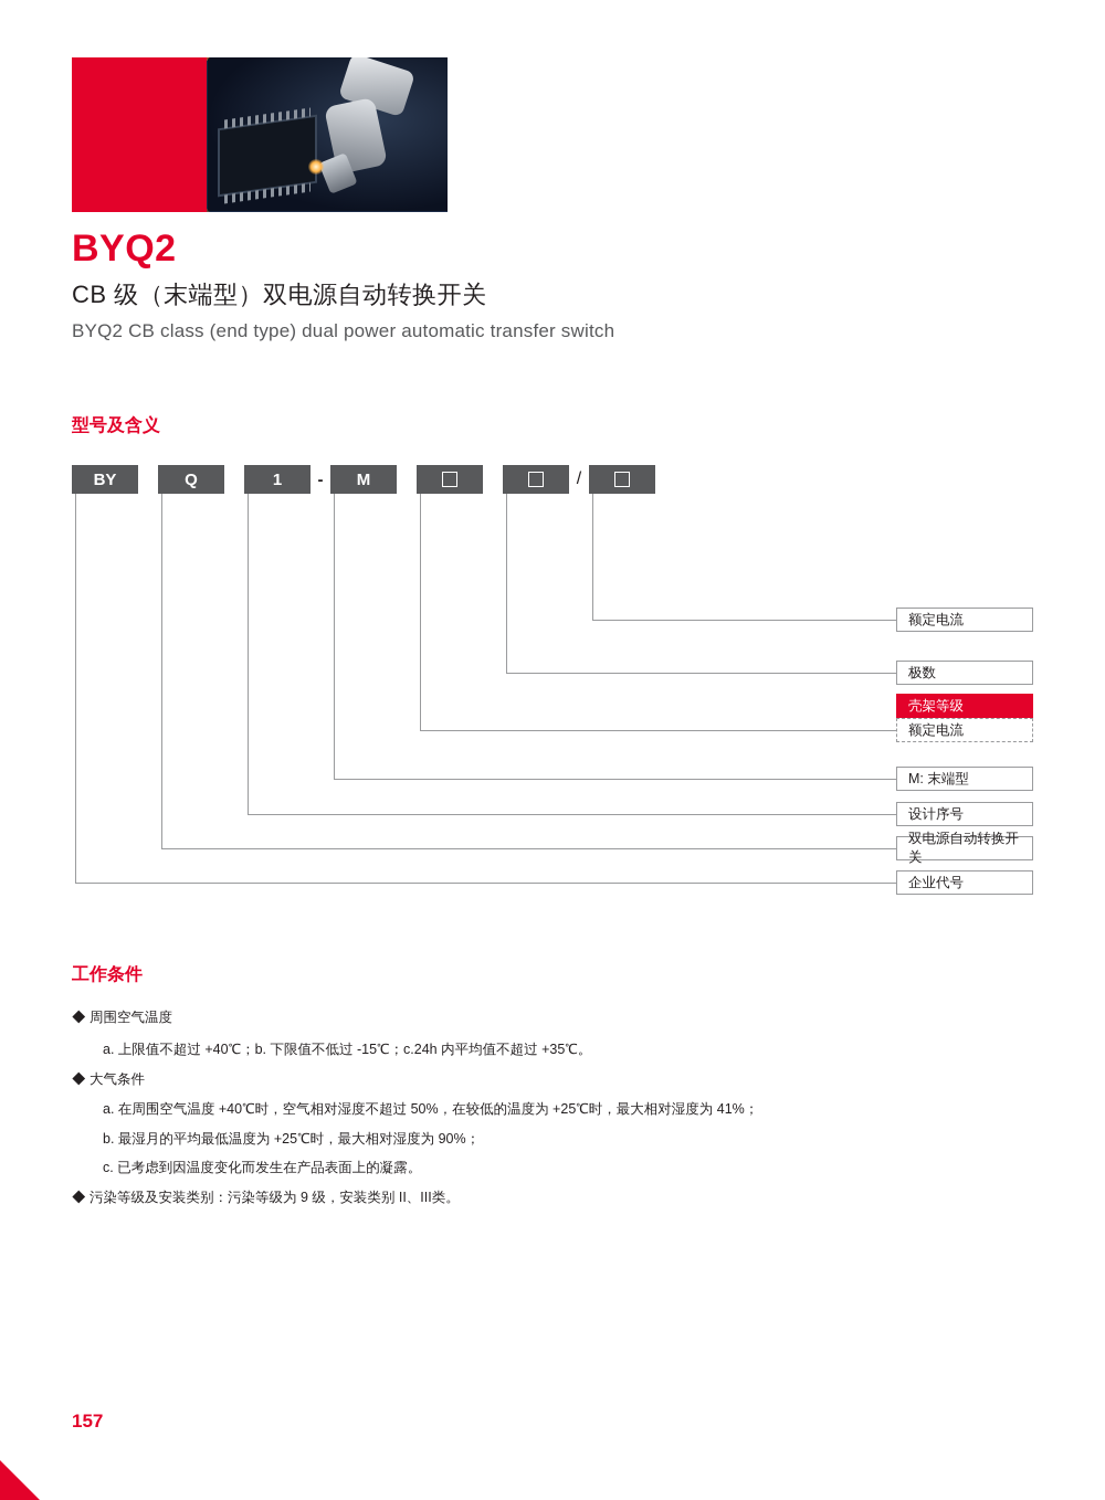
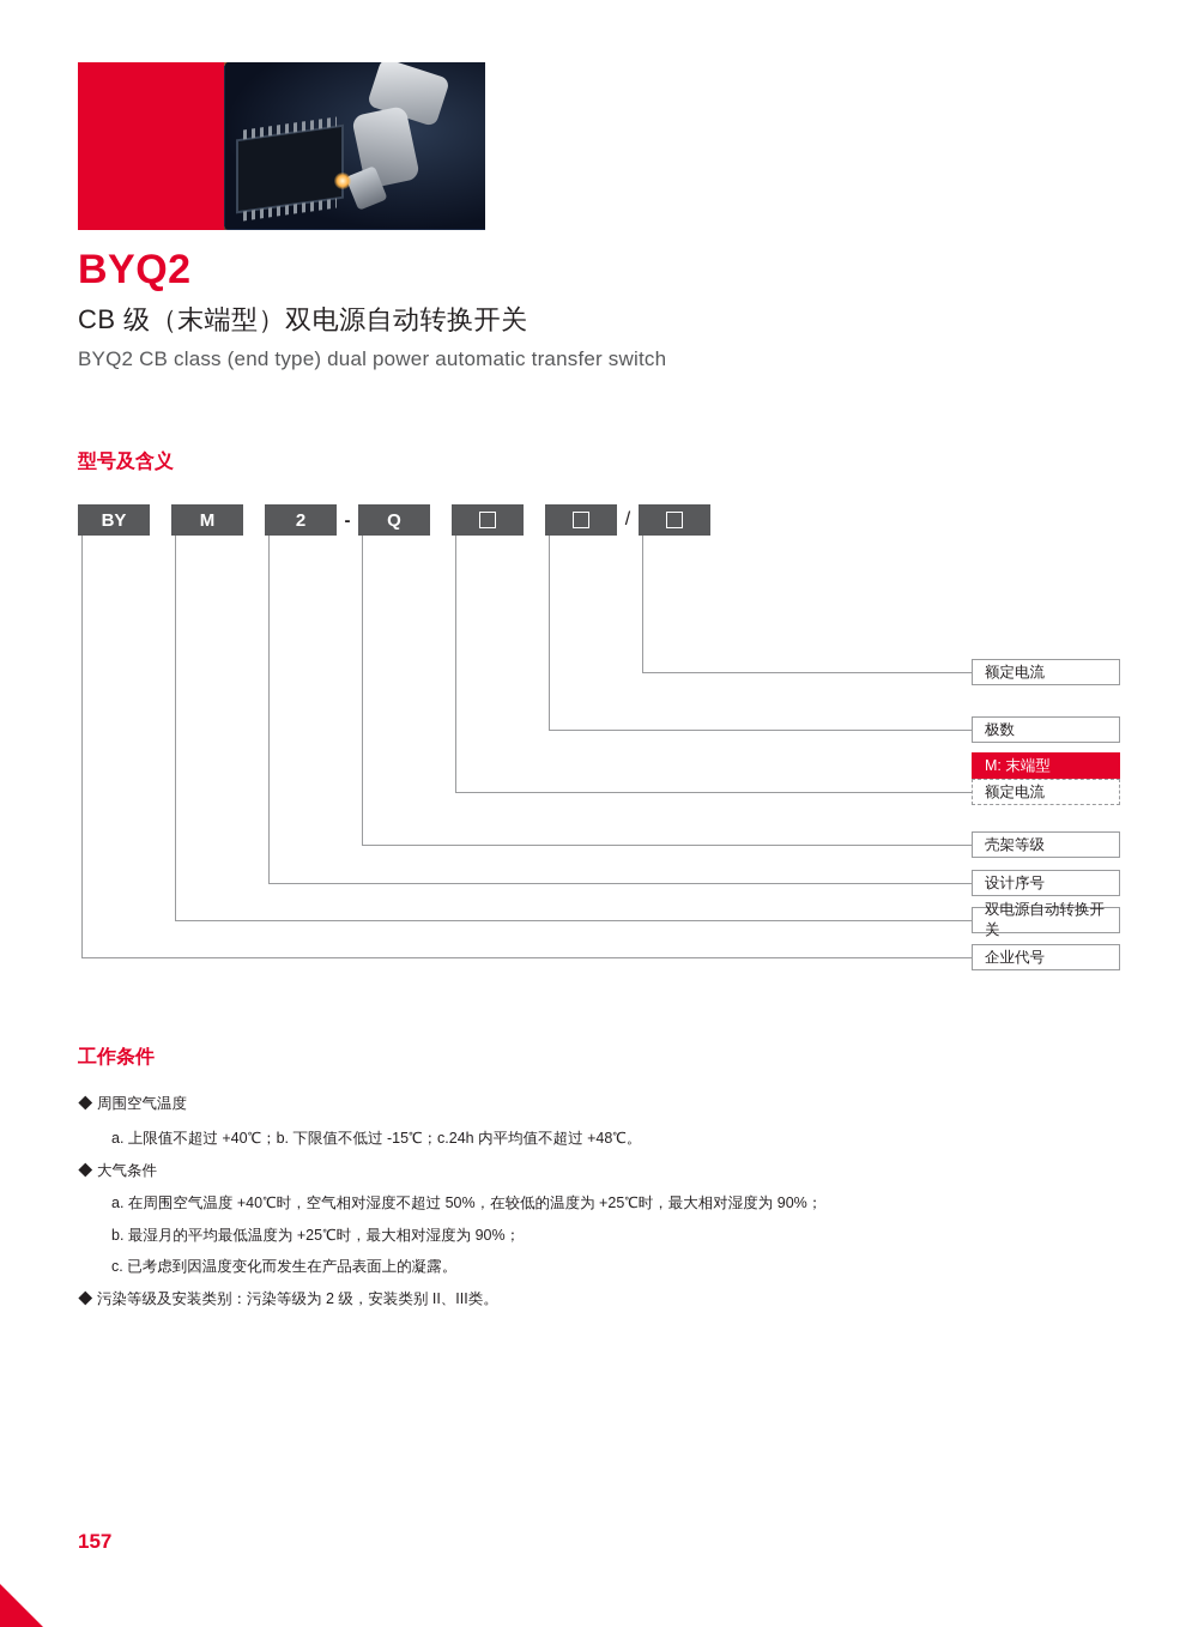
  BYQ2
  CB 级（末端型）双电源自动转换开关
  BYQ2 CB class (end type) dual power automatic transfer switch
  型号及含义
  BY
- Q
+ M
- 1
+ 2
  -
- M
+ Q
  /
  额定电流
  极数
- 壳架等级
+ M: 末端型
  额定电流
- M: 末端型
+ 壳架等级
  设计序号
  双电源自动转换开关
  企业代号
  工作条件
  ◆ 周围空气温度
- a. 上限值不超过 +40℃；b. 下限值不低过 -15℃；c.24h 内平均值不超过 +35℃。
+ a. 上限值不超过 +40℃；b. 下限值不低过 -15℃；c.24h 内平均值不超过 +48℃。
  ◆ 大气条件
- a. 在周围空气温度 +40℃时，空气相对湿度不超过 50%，在较低的温度为 +25℃时，最大相对湿度为 41%；
+ a. 在周围空气温度 +40℃时，空气相对湿度不超过 50%，在较低的温度为 +25℃时，最大相对湿度为 90%；
  b. 最湿月的平均最低温度为 +25℃时，最大相对湿度为 90%；
  c. 已考虑到因温度变化而发生在产品表面上的凝露。
- ◆ 污染等级及安装类别：污染等级为 9 级，安装类别 II、III类。
+ ◆ 污染等级及安装类别：污染等级为 2 级，安装类别 II、III类。
  157
